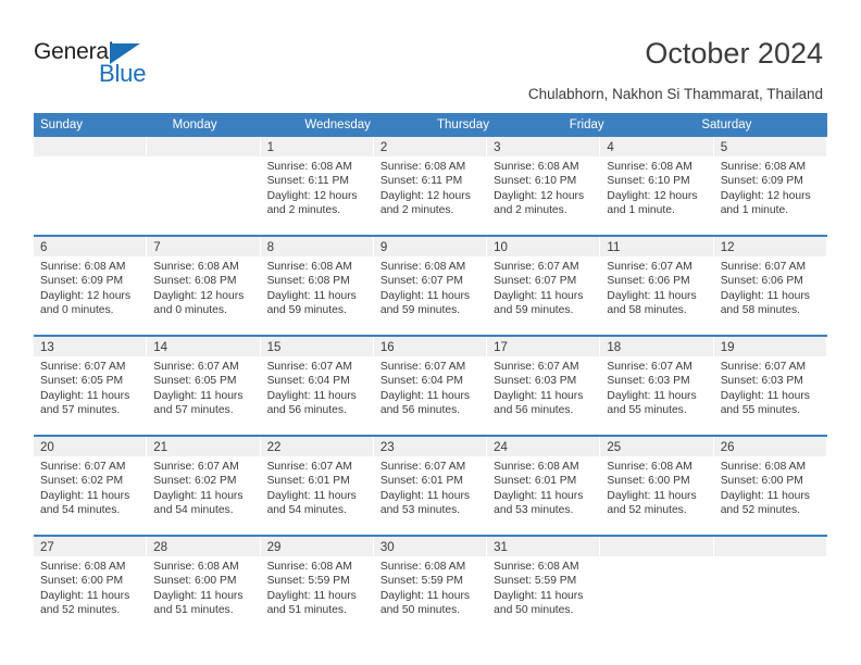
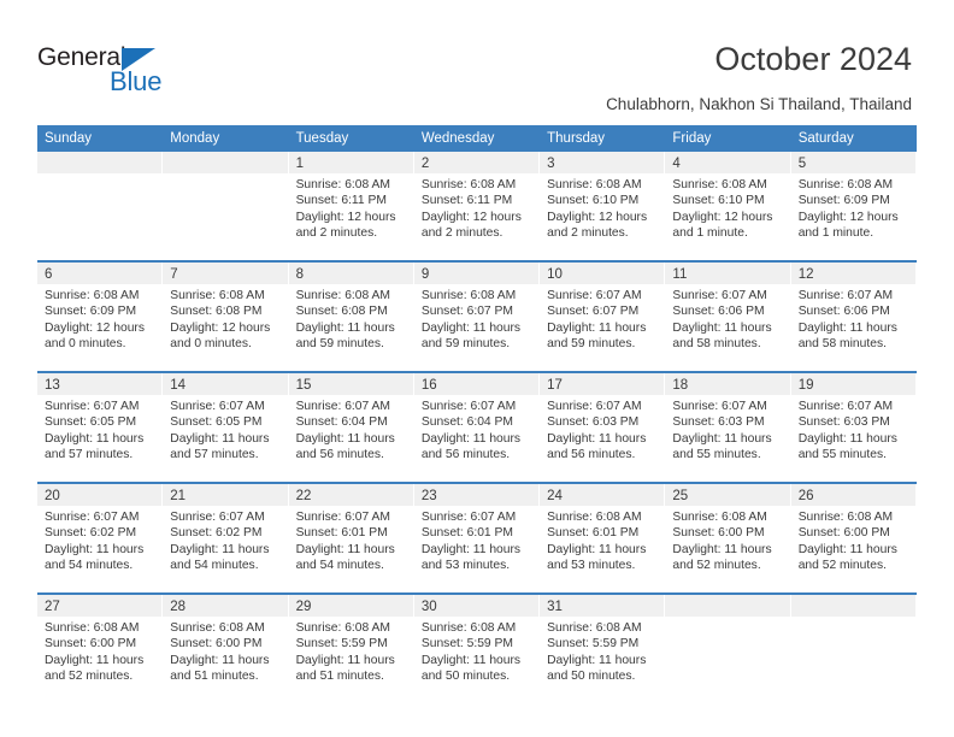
  General
  Blue
  October 2024
- Chulabhorn, Nakhon Si Thammarat, Thailand
+ Chulabhorn, Nakhon Si Thailand, Thailand
  Sunday
  Monday
+ Tuesday
  Wednesday
  Thursday
  Friday
  Saturday
  1
  Sunrise: 6:08 AM
  Sunset: 6:11 PM
  Daylight: 12 hours and 2 minutes.
  2
  Sunrise: 6:08 AM
  Sunset: 6:11 PM
  Daylight: 12 hours and 2 minutes.
  3
  Sunrise: 6:08 AM
  Sunset: 6:10 PM
  Daylight: 12 hours and 2 minutes.
  4
  Sunrise: 6:08 AM
  Sunset: 6:10 PM
  Daylight: 12 hours and 1 minute.
  5
  Sunrise: 6:08 AM
  Sunset: 6:09 PM
  Daylight: 12 hours and 1 minute.
  6
  Sunrise: 6:08 AM
  Sunset: 6:09 PM
  Daylight: 12 hours and 0 minutes.
  7
  Sunrise: 6:08 AM
  Sunset: 6:08 PM
  Daylight: 12 hours and 0 minutes.
  8
  Sunrise: 6:08 AM
  Sunset: 6:08 PM
  Daylight: 11 hours and 59 minutes.
  9
  Sunrise: 6:08 AM
  Sunset: 6:07 PM
  Daylight: 11 hours and 59 minutes.
  10
  Sunrise: 6:07 AM
  Sunset: 6:07 PM
  Daylight: 11 hours and 59 minutes.
  11
  Sunrise: 6:07 AM
  Sunset: 6:06 PM
  Daylight: 11 hours and 58 minutes.
  12
  Sunrise: 6:07 AM
  Sunset: 6:06 PM
  Daylight: 11 hours and 58 minutes.
  13
  Sunrise: 6:07 AM
  Sunset: 6:05 PM
  Daylight: 11 hours and 57 minutes.
  14
  Sunrise: 6:07 AM
  Sunset: 6:05 PM
  Daylight: 11 hours and 57 minutes.
  15
  Sunrise: 6:07 AM
  Sunset: 6:04 PM
  Daylight: 11 hours and 56 minutes.
  16
  Sunrise: 6:07 AM
  Sunset: 6:04 PM
  Daylight: 11 hours and 56 minutes.
  17
  Sunrise: 6:07 AM
  Sunset: 6:03 PM
  Daylight: 11 hours and 56 minutes.
  18
  Sunrise: 6:07 AM
  Sunset: 6:03 PM
  Daylight: 11 hours and 55 minutes.
  19
  Sunrise: 6:07 AM
  Sunset: 6:03 PM
  Daylight: 11 hours and 55 minutes.
  20
  Sunrise: 6:07 AM
  Sunset: 6:02 PM
  Daylight: 11 hours and 54 minutes.
  21
  Sunrise: 6:07 AM
  Sunset: 6:02 PM
  Daylight: 11 hours and 54 minutes.
  22
  Sunrise: 6:07 AM
  Sunset: 6:01 PM
  Daylight: 11 hours and 54 minutes.
  23
  Sunrise: 6:07 AM
  Sunset: 6:01 PM
  Daylight: 11 hours and 53 minutes.
  24
  Sunrise: 6:08 AM
  Sunset: 6:01 PM
  Daylight: 11 hours and 53 minutes.
  25
  Sunrise: 6:08 AM
  Sunset: 6:00 PM
  Daylight: 11 hours and 52 minutes.
  26
  Sunrise: 6:08 AM
  Sunset: 6:00 PM
  Daylight: 11 hours and 52 minutes.
  27
  Sunrise: 6:08 AM
  Sunset: 6:00 PM
  Daylight: 11 hours and 52 minutes.
  28
  Sunrise: 6:08 AM
  Sunset: 6:00 PM
  Daylight: 11 hours and 51 minutes.
  29
  Sunrise: 6:08 AM
  Sunset: 5:59 PM
  Daylight: 11 hours and 51 minutes.
  30
  Sunrise: 6:08 AM
  Sunset: 5:59 PM
  Daylight: 11 hours and 50 minutes.
  31
  Sunrise: 6:08 AM
  Sunset: 5:59 PM
  Daylight: 11 hours and 50 minutes.
